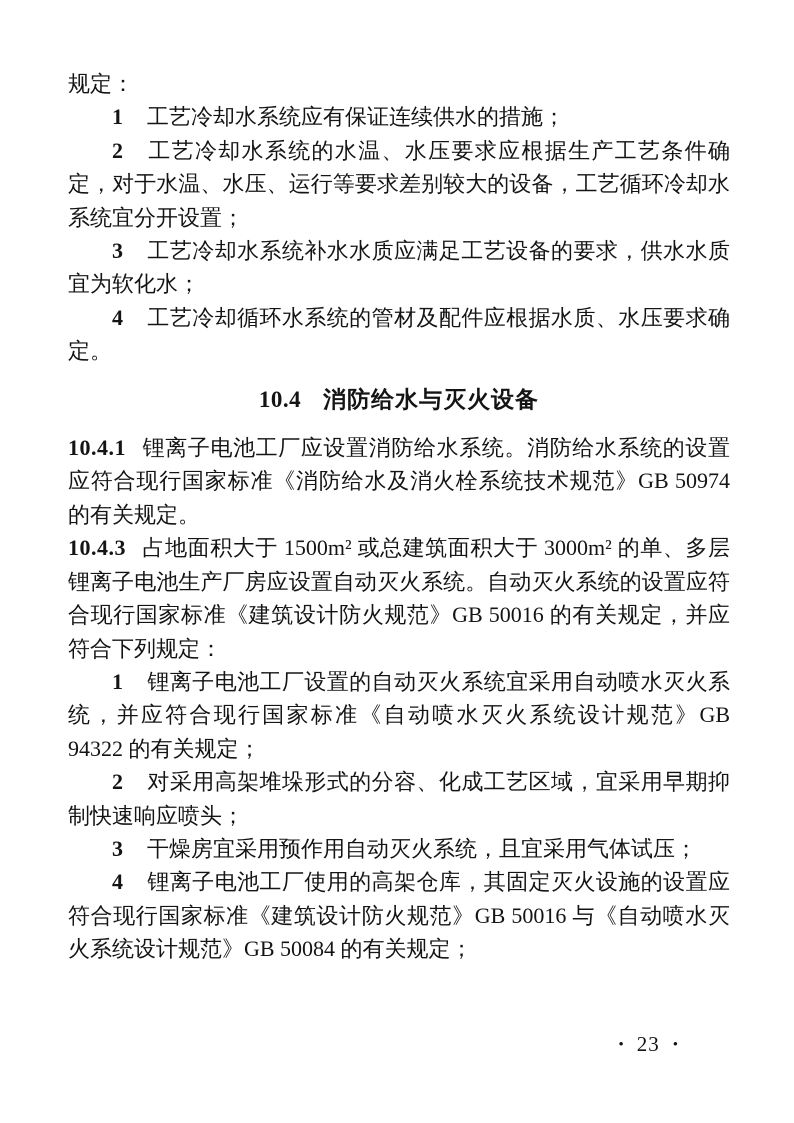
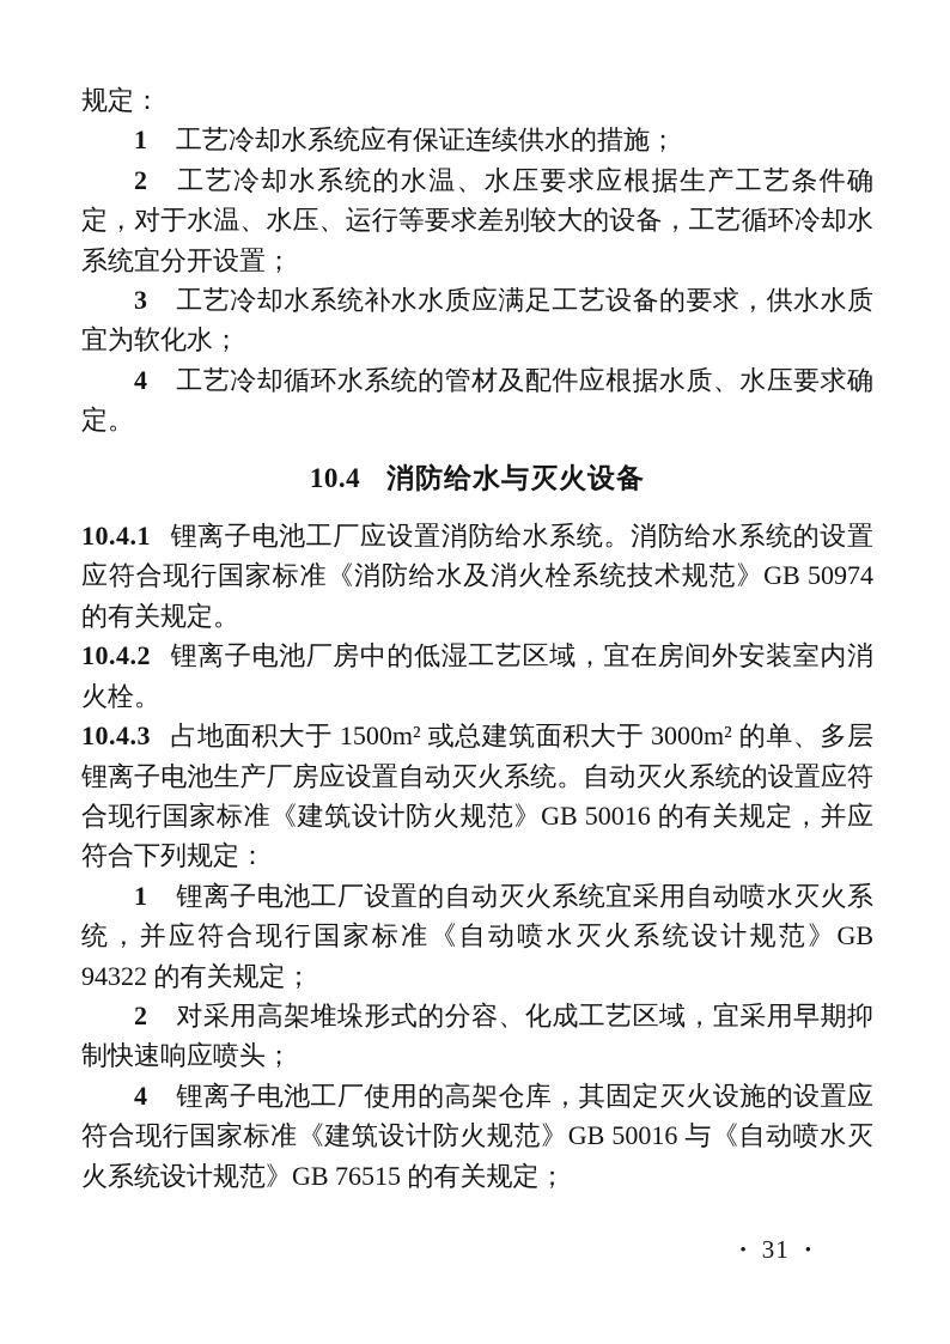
  规定：
  1 工艺冷却水系统应有保证连续供水的措施；
  2 工艺冷却水系统的水温、水压要求应根据生产工艺条件确定，对于水温、水压、运行等要求差别较大的设备，工艺循环冷却水系统宜分开设置；
  3 工艺冷却水系统补水水质应满足工艺设备的要求，供水水质宜为软化水；
  4 工艺冷却循环水系统的管材及配件应根据水质、水压要求确定。
  10.4 消防给水与灭火设备
  10.4.1 锂离子电池工厂应设置消防给水系统。消防给水系统的设置应符合现行国家标准《消防给水及消火栓系统技术规范》GB 50974 的有关规定。
+ 10.4.2 锂离子电池厂房中的低湿工艺区域，宜在房间外安装室内消火栓。
  10.4.3 占地面积大于 1500m² 或总建筑面积大于 3000m² 的单、多层锂离子电池生产厂房应设置自动灭火系统。自动灭火系统的设置应符合现行国家标准《建筑设计防火规范》GB 50016 的有关规定，并应符合下列规定：
  1 锂离子电池工厂设置的自动灭火系统宜采用自动喷水灭火系统，并应符合现行国家标准《自动喷水灭火系统设计规范》GB 94322 的有关规定；
  2 对采用高架堆垛形式的分容、化成工艺区域，宜采用早期抑制快速响应喷头；
- 3 干燥房宜采用预作用自动灭火系统，且宜采用气体试压；
- 4 锂离子电池工厂使用的高架仓库，其固定灭火设施的设置应符合现行国家标准《建筑设计防火规范》GB 50016 与《自动喷水灭火系统设计规范》GB 50084 的有关规定；
+ 4 锂离子电池工厂使用的高架仓库，其固定灭火设施的设置应符合现行国家标准《建筑设计防火规范》GB 50016 与《自动喷水灭火系统设计规范》GB 76515 的有关规定；
- • 23 •
+ • 31 •
